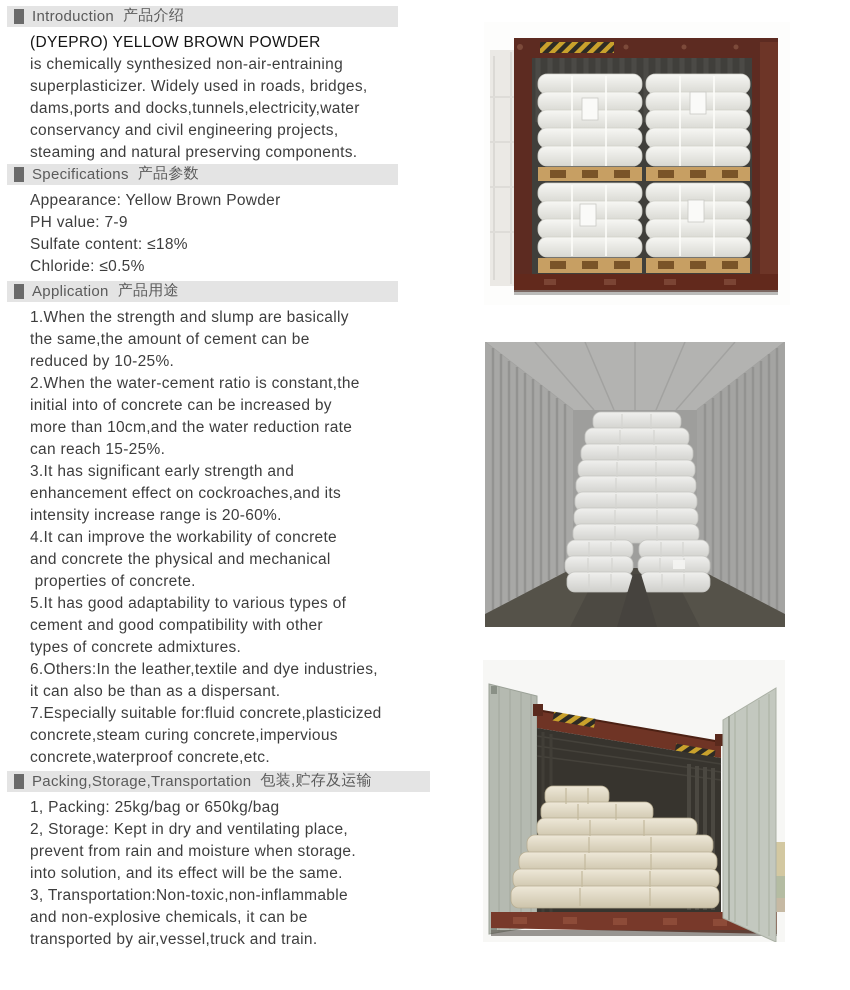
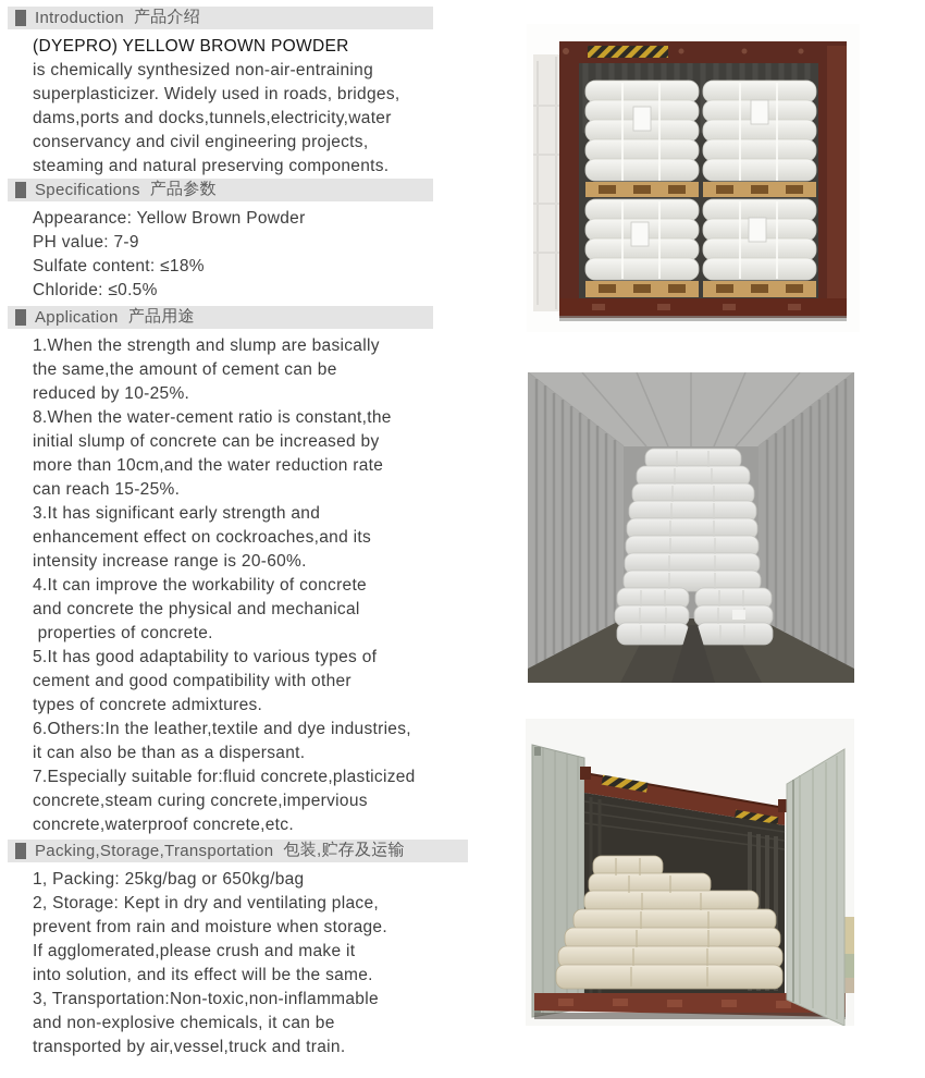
  Introduction
  产品介绍
  (DYEPRO) YELLOW BROWN POWDER
  is chemically synthesized non-air-entraining
  superplasticizer. Widely used in roads, bridges,
  dams,ports and docks,tunnels,electricity,water
  conservancy and civil engineering projects,
  steaming and natural preserving components.
  Specifications
  产品参数
  Appearance: Yellow Brown Powder
  PH value: 7-9
  Sulfate content: ≤18%
  Chloride: ≤0.5%
  Application
  产品用途
  1.When the strength and slump are basically
  the same,the amount of cement can be
  reduced by 10-25%.
- 2.When the water-cement ratio is constant,the
+ 8.When the water-cement ratio is constant,the
- initial into of concrete can be increased by
+ initial slump of concrete can be increased by
  more than 10cm,and the water reduction rate
  can reach 15-25%.
  3.It has significant early strength and
  enhancement effect on cockroaches,and its
  intensity increase range is 20-60%.
  4.It can improve the workability of concrete
  and concrete the physical and mechanical
  properties of concrete.
  5.It has good adaptability to various types of
  cement and good compatibility with other
  types of concrete admixtures.
  6.Others:In the leather,textile and dye industries,
  it can also be than as a dispersant.
  7.Especially suitable for:fluid concrete,plasticized
  concrete,steam curing concrete,impervious
  concrete,waterproof concrete,etc.
  Packing,Storage,Transportation
  包装,贮存及运输
  1, Packing: 25kg/bag or 650kg/bag
  2, Storage: Kept in dry and ventilating place,
  prevent from rain and moisture when storage.
+ If agglomerated,please crush and make it
  into solution, and its effect will be the same.
  3, Transportation:Non-toxic,non-inflammable
  and non-explosive chemicals, it can be
  transported by air,vessel,truck and train.
